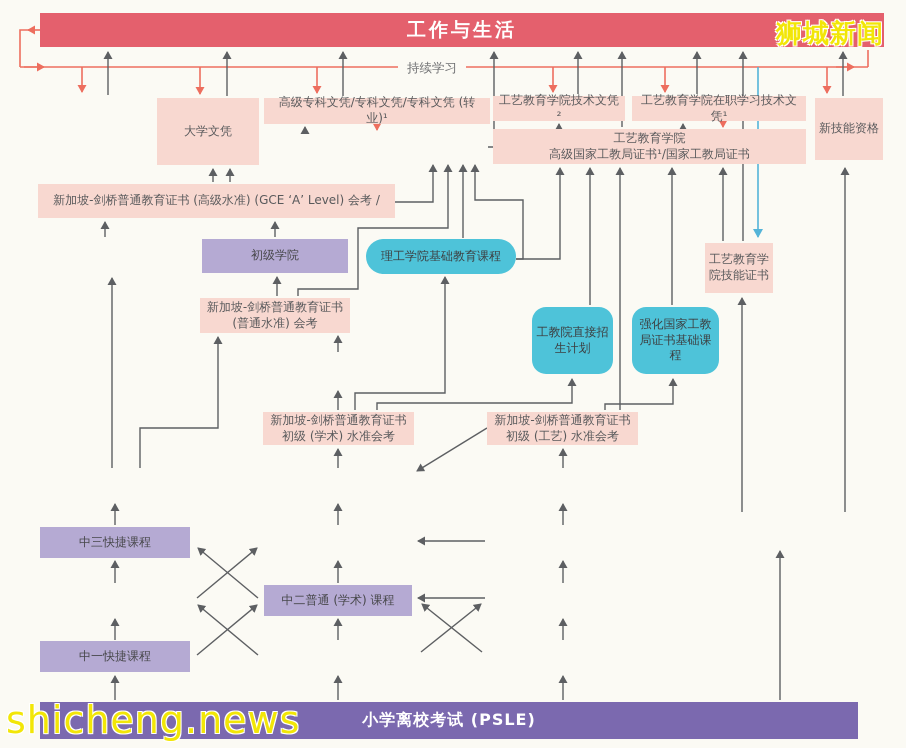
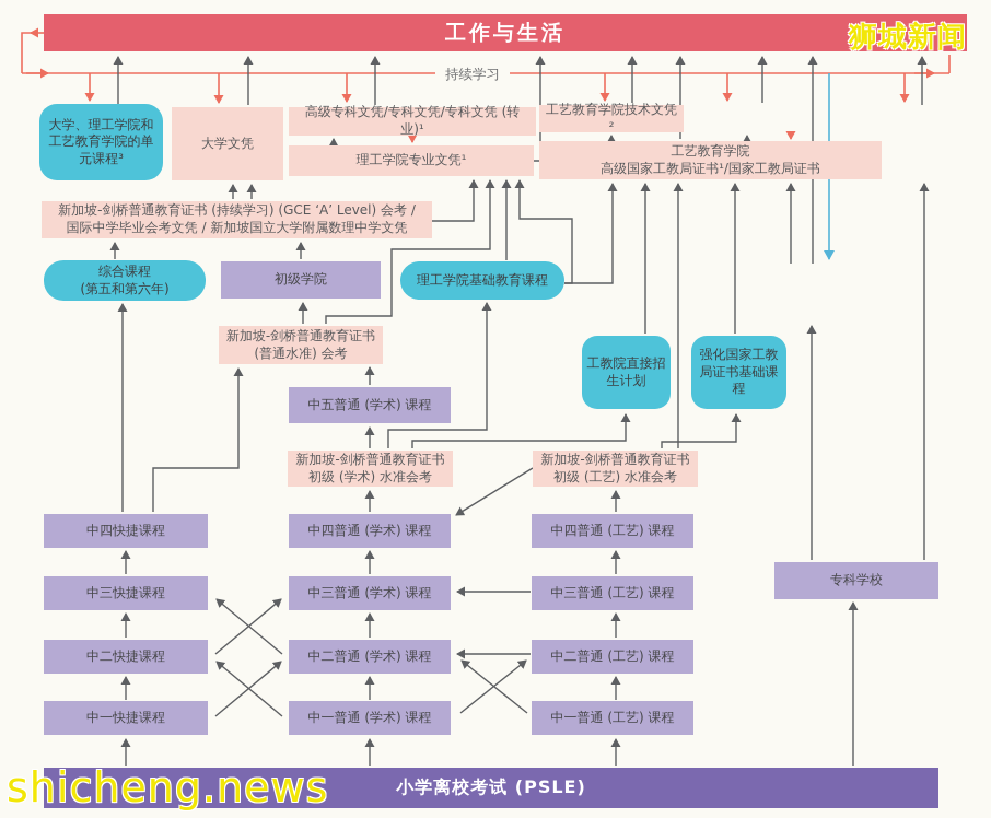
  工作与生活
  持续学习
+ 大学、理工学院和工艺教育学院的单元课程³
  大学文凭
  高级专科文凭/专科文凭/专科文凭 (转业)¹
+ 理工学院专业文凭¹
  工艺教育学院技术文凭²
- 工艺教育学院在职学习技术文凭¹
- 新技能资格
  工艺教育学院
  高级国家工教局证书¹/国家工教局证书
- 新加坡-剑桥普通教育证书 (高级水准) (GCE ‘A’ Level) 会考 /
+ 新加坡-剑桥普通教育证书 (持续学习) (GCE ‘A’ Level) 会考 /
+ 国际中学毕业会考文凭 / 新加坡国立大学附属数理中学文凭
+ 综合课程
+ (第五和第六年)
  初级学院
  理工学院基础教育课程
- 工艺教育学院技能证书
  新加坡-剑桥普通教育证书
  (普通水准) 会考
  工教院直接招生计划
  强化国家工教局证书基础课程
+ 中五普通 (学术) 课程
  新加坡-剑桥普通教育证书
  初级 (学术) 水准会考
  新加坡-剑桥普通教育证书
  初级 (工艺) 水准会考
+ 中四快捷课程
  中三快捷课程
+ 中二快捷课程
  中一快捷课程
+ 中四普通 (学术) 课程
+ 中三普通 (学术) 课程
  中二普通 (学术) 课程
+ 中一普通 (学术) 课程
+ 中四普通 (工艺) 课程
+ 中三普通 (工艺) 课程
+ 中二普通 (工艺) 课程
+ 中一普通 (工艺) 课程
+ 专科学校
  小学离校考试 (PSLE)
  狮城新闻
  shicheng.news
